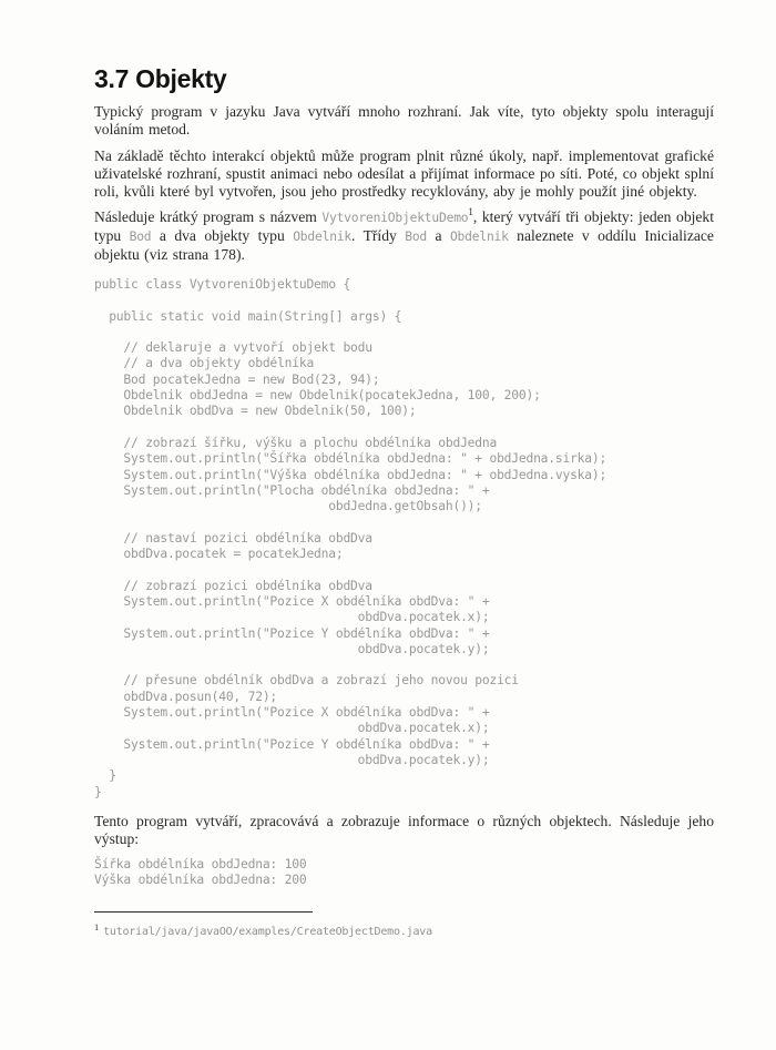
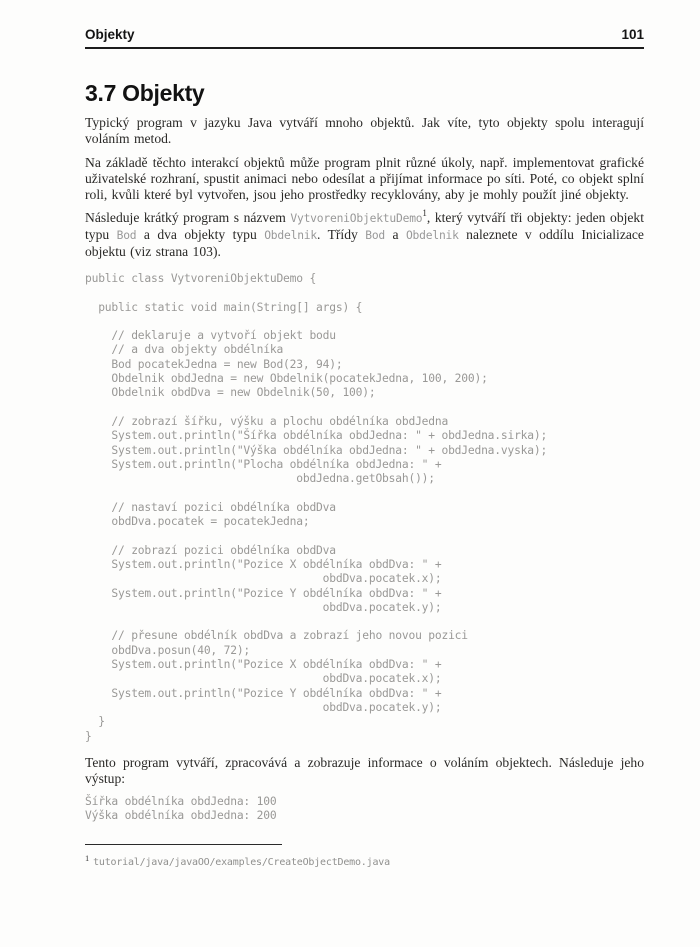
+ Objekty
+ 101
  3.7 Objekty
- Typický program v jazyku Java vytváří mnoho rozhraní. Jak víte, tyto objekty spolu interagují voláním metod.
+ Typický program v jazyku Java vytváří mnoho objektů. Jak víte, tyto objekty spolu interagují voláním metod.
  Na základě těchto interakcí objektů může program plnit různé úkoly, např. implementovat grafické uživatelské rozhraní, spustit animaci nebo odesílat a přijímat informace po síti. Poté, co objekt splní roli, kvůli které byl vytvořen, jsou jeho prostředky recyklovány, aby je mohly použít jiné objekty.
- Následuje krátký program s názvem VytvoreniObjektuDemo1, který vytváří tři objekty: jeden objekt typu Bod a dva objekty typu Obdelnik. Třídy Bod a Obdelnik naleznete v oddílu Inicializace objektu (viz strana 178).
+ Následuje krátký program s názvem VytvoreniObjektuDemo1, který vytváří tři objekty: jeden objekt typu Bod a dva objekty typu Obdelnik. Třídy Bod a Obdelnik naleznete v oddílu Inicializace objektu (viz strana 103).
  public class VytvoreniObjektuDemo {
  public static void main(String[] args) {
  // deklaruje a vytvoří objekt bodu
  // a dva objekty obdélníka
  Bod pocatekJedna = new Bod(23, 94);
  Obdelnik obdJedna = new Obdelnik(pocatekJedna, 100, 200);
  Obdelnik obdDva = new Obdelnik(50, 100);
  // zobrazí šířku, výšku a plochu obdélníka obdJedna
  System.out.println("Šířka obdélníka obdJedna: " + obdJedna.sirka);
  System.out.println("Výška obdélníka obdJedna: " + obdJedna.vyska);
  System.out.println("Plocha obdélníka obdJedna: " +
  obdJedna.getObsah());
  // nastaví pozici obdélníka obdDva
  obdDva.pocatek = pocatekJedna;
  // zobrazí pozici obdélníka obdDva
  System.out.println("Pozice X obdélníka obdDva: " +
  obdDva.pocatek.x);
  System.out.println("Pozice Y obdélníka obdDva: " +
  obdDva.pocatek.y);
  // přesune obdélník obdDva a zobrazí jeho novou pozici
  obdDva.posun(40, 72);
  System.out.println("Pozice X obdélníka obdDva: " +
  obdDva.pocatek.x);
  System.out.println("Pozice Y obdélníka obdDva: " +
  obdDva.pocatek.y);
  }
  }
- Tento program vytváří, zpracovává a zobrazuje informace o různých objektech. Následuje jeho výstup:
+ Tento program vytváří, zpracovává a zobrazuje informace o voláním objektech. Následuje jeho výstup:
  Šířka obdélníka obdJedna: 100
  Výška obdélníka obdJedna: 200
  1 tutorial/java/javaOO/examples/CreateObjectDemo.java
